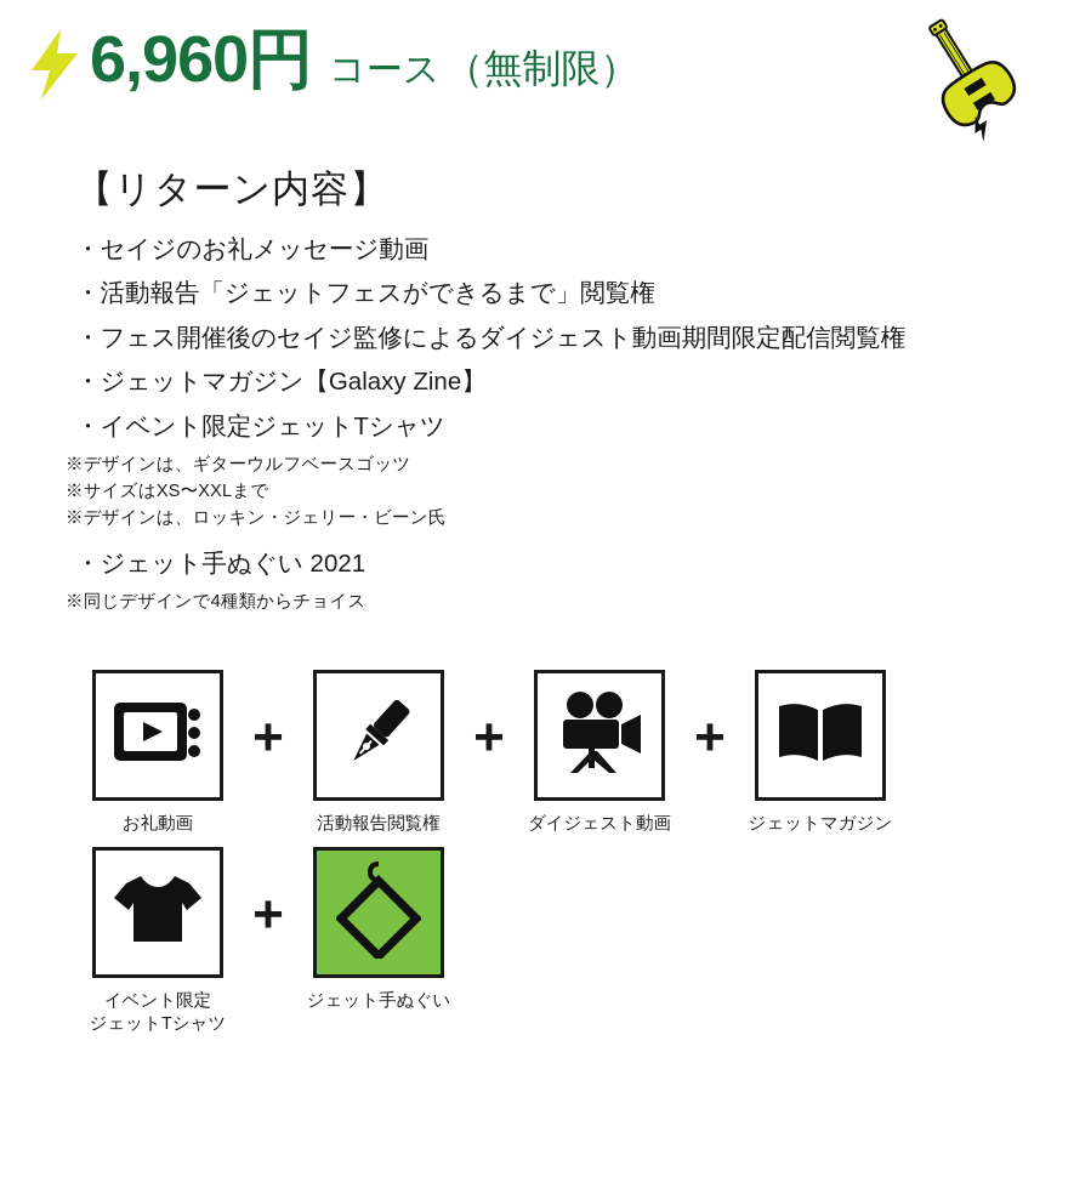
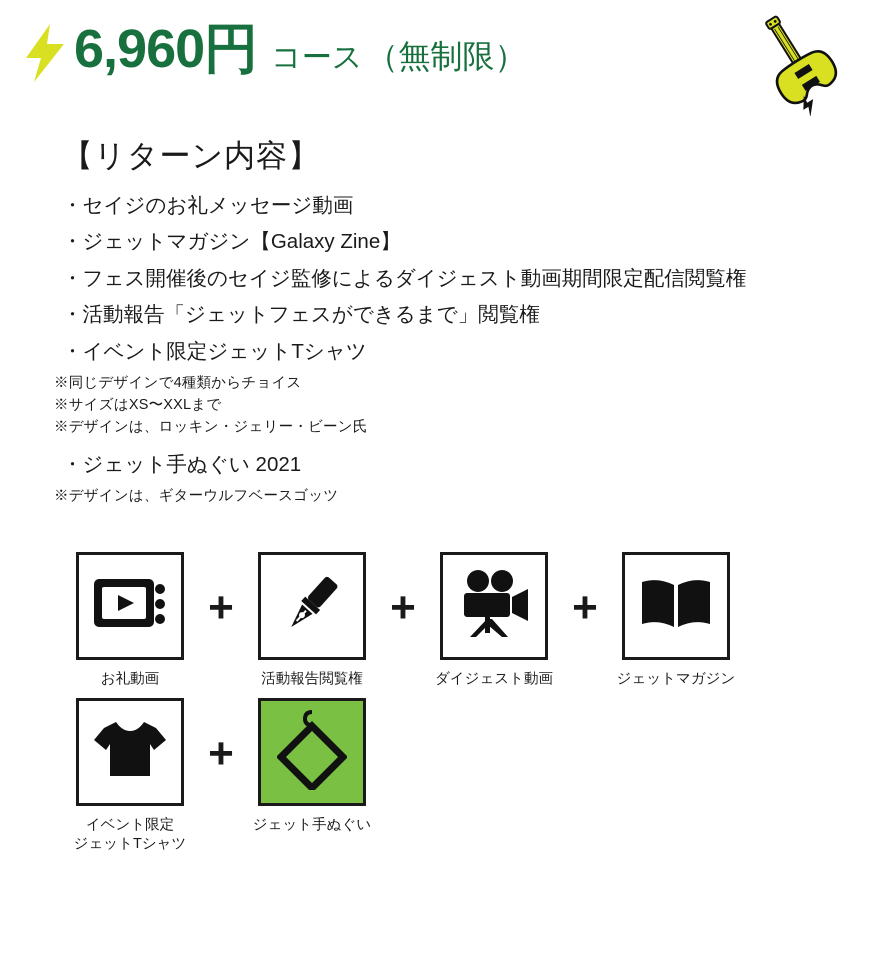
  6,960円
  コース
  （無制限）
  【リターン内容】
  ・セイジのお礼メッセージ動画
- ・活動報告「ジェットフェスができるまで」閲覧権
+ ・ジェットマガジン【Galaxy Zine】
  ・フェス開催後のセイジ監修によるダイジェスト動画期間限定配信閲覧権
- ・ジェットマガジン【Galaxy Zine】
+ ・活動報告「ジェットフェスができるまで」閲覧権
  ・イベント限定ジェットTシャツ
- ※デザインは、ギターウルフベースゴッツ
+ ※同じデザインで4種類からチョイス
  ※サイズはXS〜XXLまで
  ※デザインは、ロッキン・ジェリー・ビーン氏
  ・ジェット手ぬぐい 2021
- ※同じデザインで4種類からチョイス
+ ※デザインは、ギターウルフベースゴッツ
  お礼動画
  +
  活動報告閲覧権
  +
  ダイジェスト動画
  +
  ジェットマガジン
  イベント限定
  ジェットTシャツ
  +
  ジェット手ぬぐい
